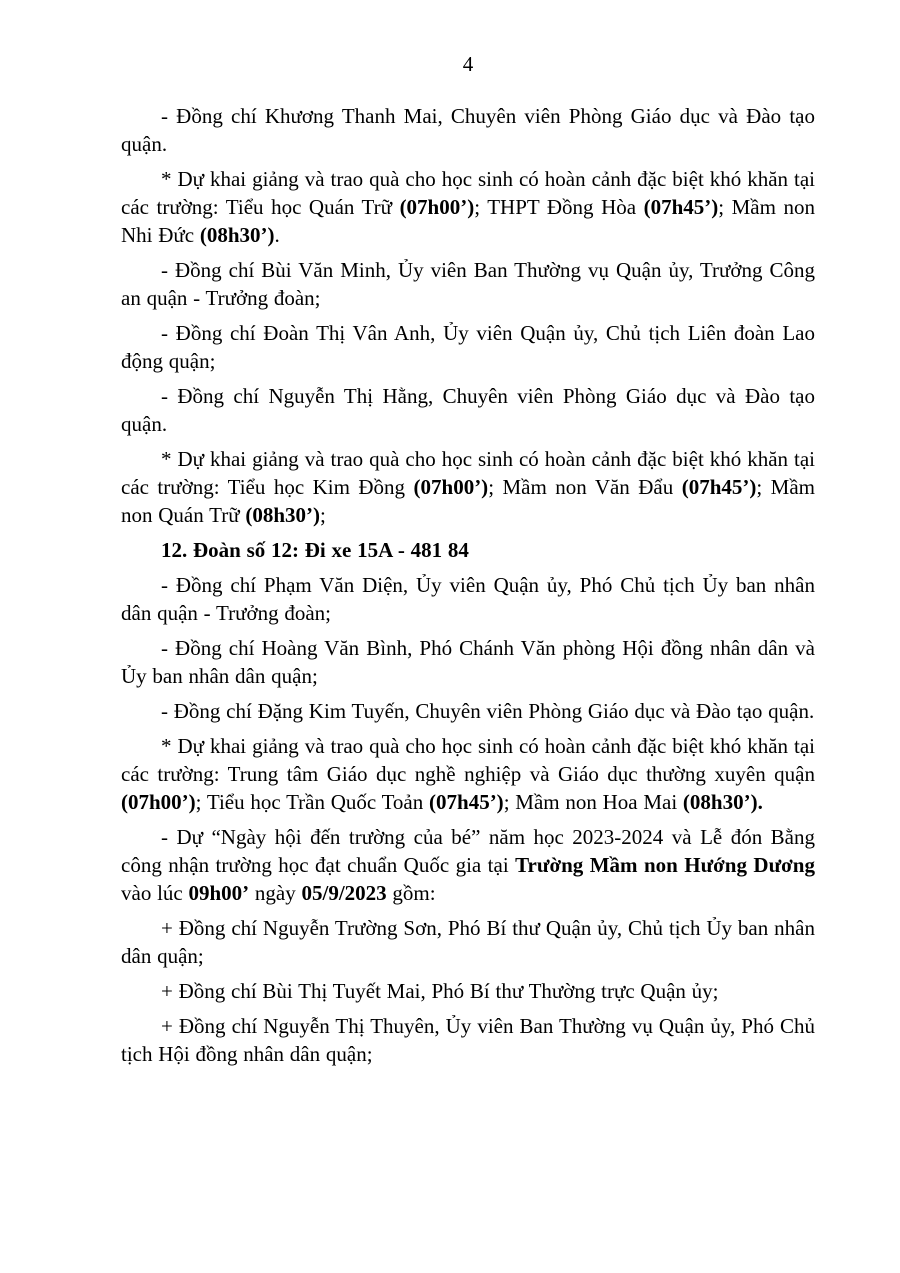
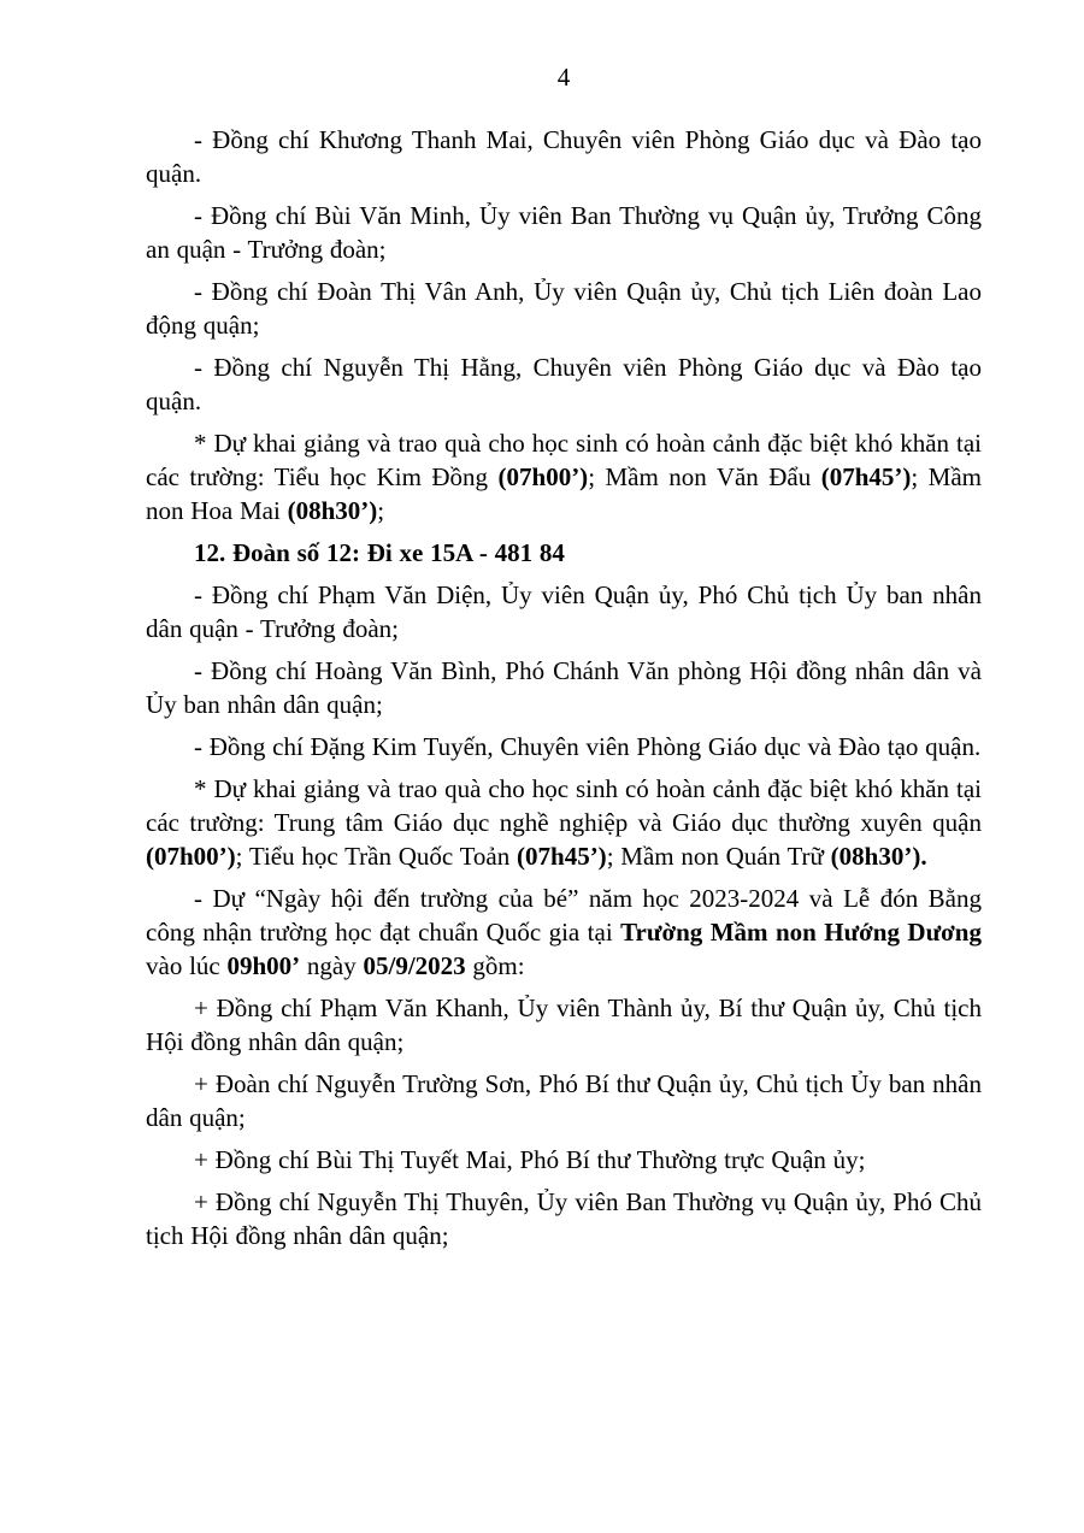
  4
  - Đồng chí Khương Thanh Mai, Chuyên viên Phòng Giáo dục và Đào tạo quận.
- * Dự khai giảng và trao quà cho học sinh có hoàn cảnh đặc biệt khó khăn tại các trường: Tiểu học Quán Trữ (07h00’); THPT Đồng Hòa (07h45’); Mầm non Nhi Đức (08h30’).
  - Đồng chí Bùi Văn Minh, Ủy viên Ban Thường vụ Quận ủy, Trưởng Công an quận - Trưởng đoàn;
  - Đồng chí Đoàn Thị Vân Anh, Ủy viên Quận ủy, Chủ tịch Liên đoàn Lao động quận;
  - Đồng chí Nguyễn Thị Hằng, Chuyên viên Phòng Giáo dục và Đào tạo quận.
- * Dự khai giảng và trao quà cho học sinh có hoàn cảnh đặc biệt khó khăn tại các trường: Tiểu học Kim Đồng (07h00’); Mầm non Văn Đẩu (07h45’); Mầm non Quán Trữ (08h30’);
+ * Dự khai giảng và trao quà cho học sinh có hoàn cảnh đặc biệt khó khăn tại các trường: Tiểu học Kim Đồng (07h00’); Mầm non Văn Đẩu (07h45’); Mầm non Hoa Mai (08h30’);
  12. Đoàn số 12: Đi xe 15A - 481 84
  - Đồng chí Phạm Văn Diện, Ủy viên Quận ủy, Phó Chủ tịch Ủy ban nhân dân quận - Trưởng đoàn;
  - Đồng chí Hoàng Văn Bình, Phó Chánh Văn phòng Hội đồng nhân dân và Ủy ban nhân dân quận;
  - Đồng chí Đặng Kim Tuyến, Chuyên viên Phòng Giáo dục và Đào tạo quận.
- * Dự khai giảng và trao quà cho học sinh có hoàn cảnh đặc biệt khó khăn tại các trường: Trung tâm Giáo dục nghề nghiệp và Giáo dục thường xuyên quận (07h00’); Tiểu học Trần Quốc Toản (07h45’); Mầm non Hoa Mai (08h30’).
+ * Dự khai giảng và trao quà cho học sinh có hoàn cảnh đặc biệt khó khăn tại các trường: Trung tâm Giáo dục nghề nghiệp và Giáo dục thường xuyên quận (07h00’); Tiểu học Trần Quốc Toản (07h45’); Mầm non Quán Trữ (08h30’).
  - Dự “Ngày hội đến trường của bé” năm học 2023-2024 và Lễ đón Bằng công nhận trường học đạt chuẩn Quốc gia tại Trường Mầm non Hướng Dương vào lúc 09h00’ ngày 05/9/2023 gồm:
+ + Đồng chí Phạm Văn Khanh, Ủy viên Thành ủy, Bí thư Quận ủy, Chủ tịch Hội đồng nhân dân quận;
- + Đồng chí Nguyễn Trường Sơn, Phó Bí thư Quận ủy, Chủ tịch Ủy ban nhân dân quận;
+ + Đoàn chí Nguyễn Trường Sơn, Phó Bí thư Quận ủy, Chủ tịch Ủy ban nhân dân quận;
  + Đồng chí Bùi Thị Tuyết Mai, Phó Bí thư Thường trực Quận ủy;
  + Đồng chí Nguyễn Thị Thuyên, Ủy viên Ban Thường vụ Quận ủy, Phó Chủ tịch Hội đồng nhân dân quận;
